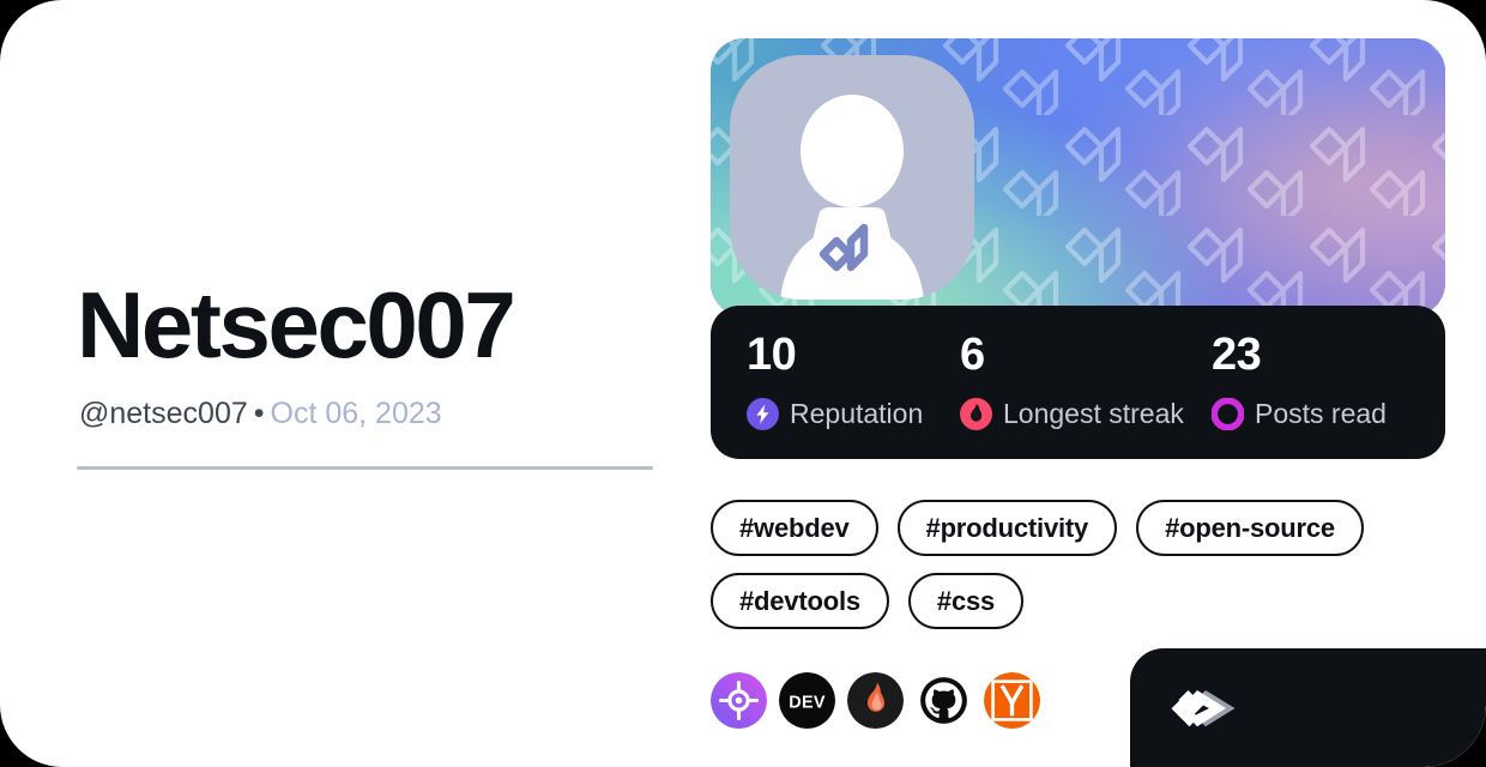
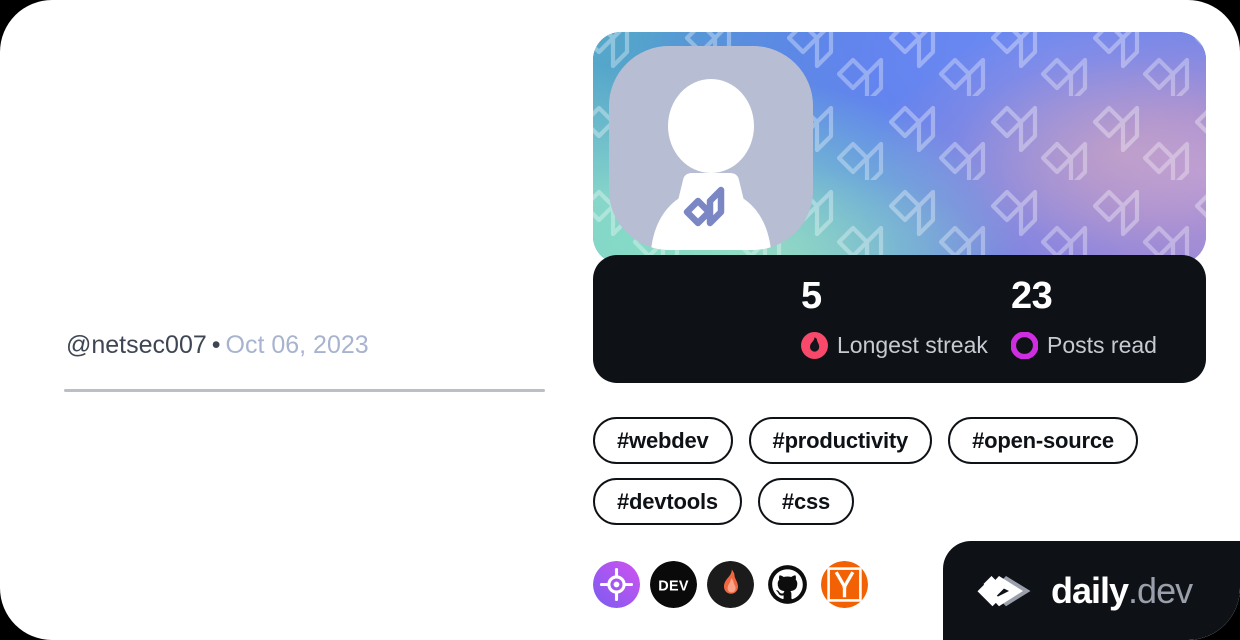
- Netsec007
  @netsec007 • Oct 06, 2023
- 10
- Reputation
- 6
+ 5
  Longest streak
  23
  Posts read
  #webdev
  #productivity
  #open-source
  #devtools
  #css
  DEV
+ daily.dev
